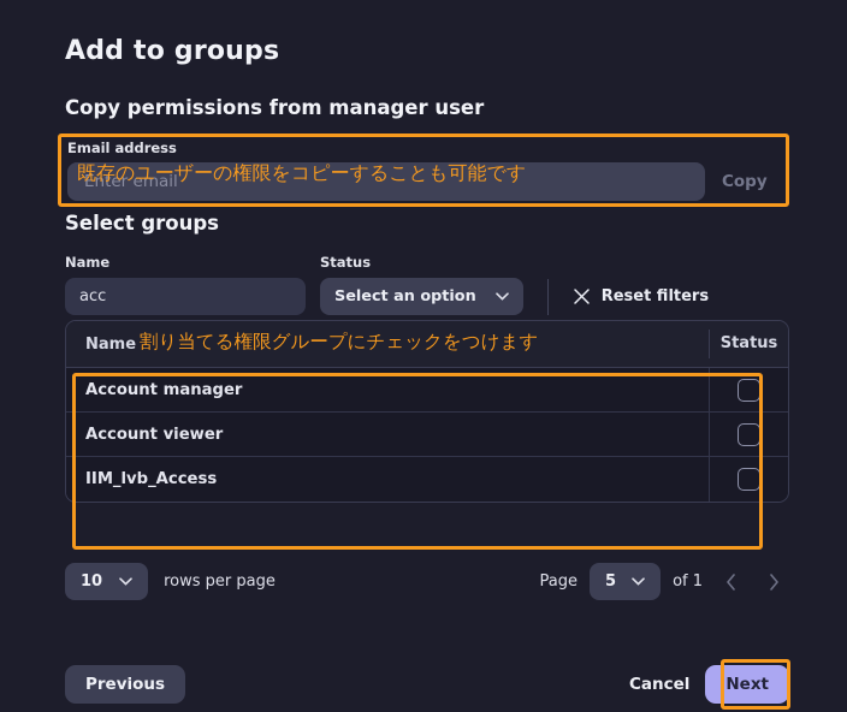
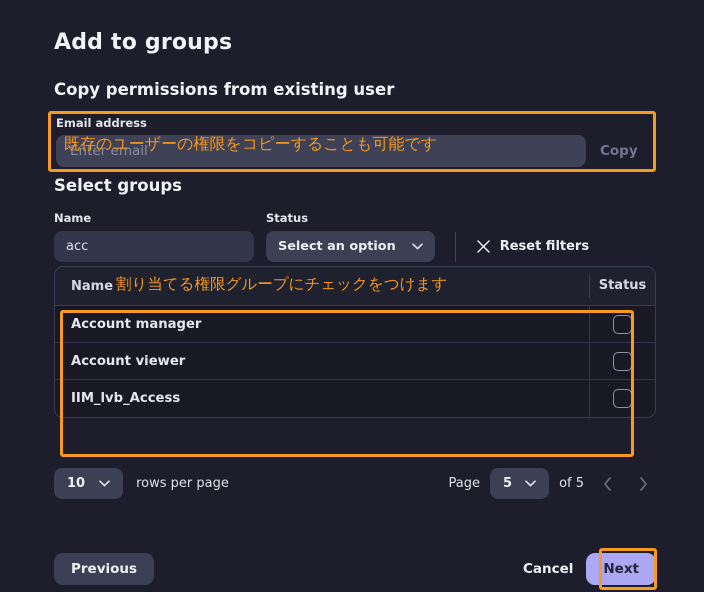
  Add to groups
- Copy permissions from manager user
+ Copy permissions from existing user
  Email address
  Enter email
  Copy
  Select groups
  Name
  acc
  Status
  Select an option
  Reset filters
  Name
  Status
  Account manager
  Account viewer
  IIM_lvb_Access
  10
  rows per page
  Page
  5
- of 1
+ of 5
  Previous
  Cancel
  Next
  既存のユーザーの権限をコピーすることも可能です
  割り当てる権限グループにチェックをつけます
